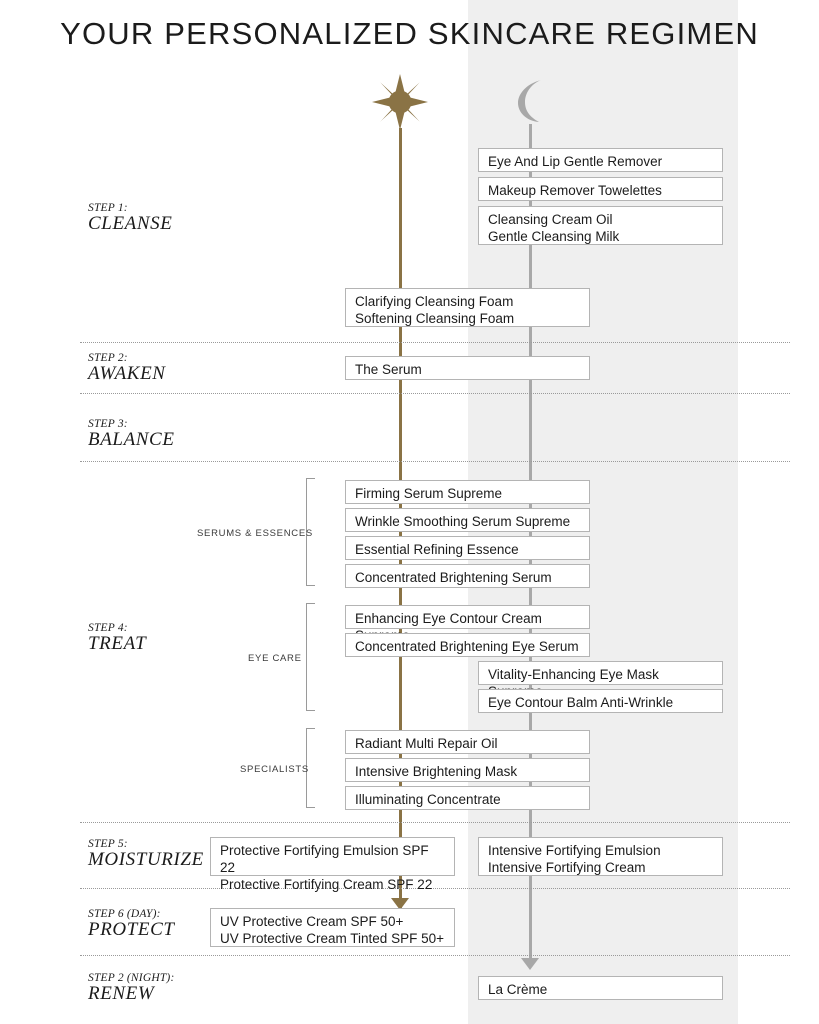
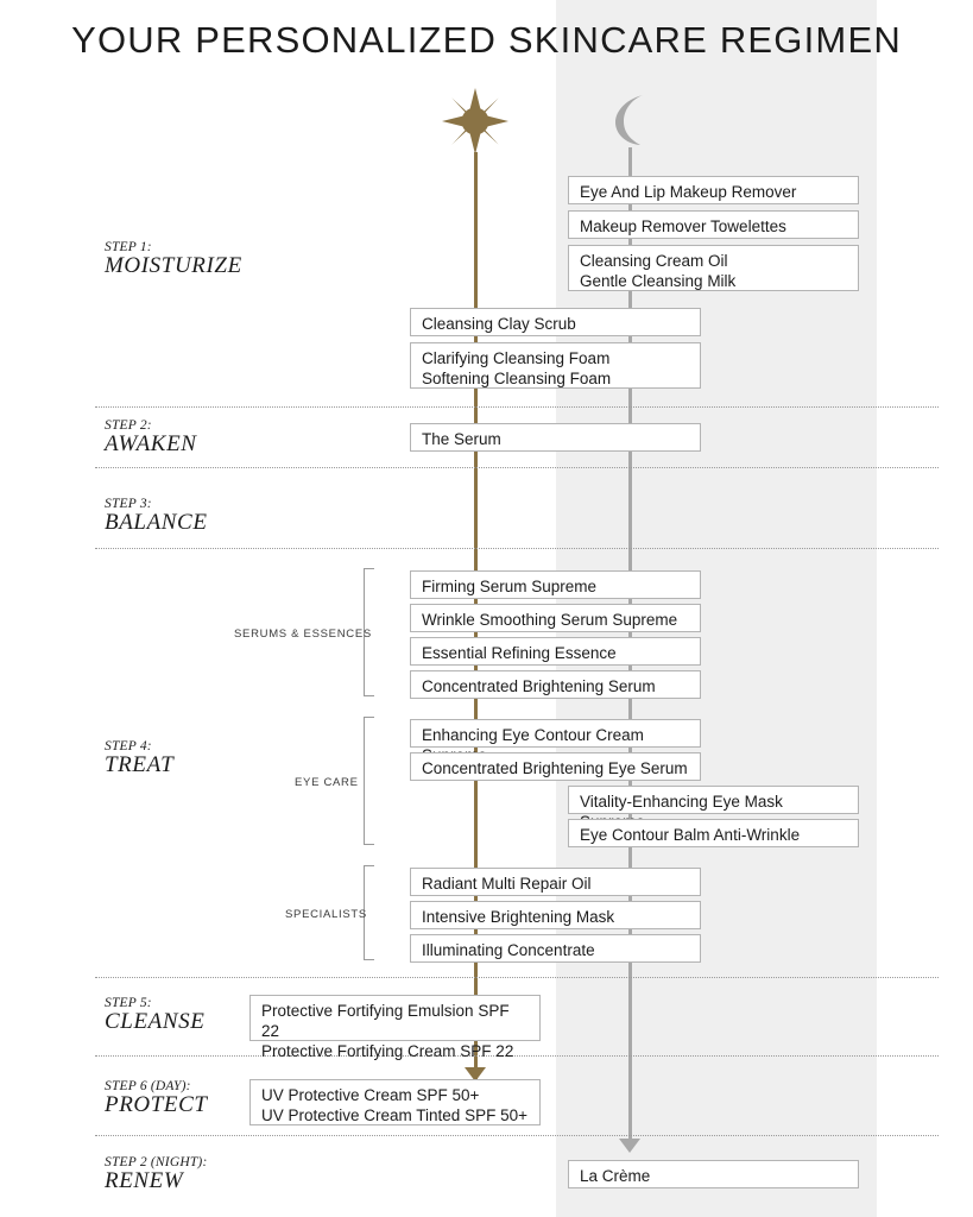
  YOUR PERSONALIZED SKINCARE REGIMEN
  STEP 1:
- CLEANSE
+ MOISTURIZE
  STEP 2:
  AWAKEN
  STEP 3:
  BALANCE
  STEP 4:
  TREAT
  STEP 5:
- MOISTURIZE
+ CLEANSE
  STEP 6 (DAY):
  PROTECT
  STEP 2 (NIGHT):
  RENEW
- Eye And Lip Gentle Remover
+ Eye And Lip Makeup Remover
  Makeup Remover Towelettes
  Cleansing Cream Oil
  Gentle Cleansing Milk
+ Cleansing Clay Scrub
  Clarifying Cleansing Foam
  Softening Cleansing Foam
  The Serum
  SERUMS & ESSENCES
  Firming Serum Supreme
  Wrinkle Smoothing Serum Supreme
  Essential Refining Essence
  Concentrated Brightening Serum
  EYE CARE
  Enhancing Eye Contour Cream
  Concentrated Brightening Eye Serum
  Vitality-Enhancing Eye Mask
  Eye Contour Balm Anti-Wrinkle
  SPECIALISTS
  Radiant Multi Repair Oil
  Intensive Brightening Mask
  Illuminating Concentrate
  Protective Fortifying Emulsion SPF 22
  Protective Fortifying Cream SPF 22
- Intensive Fortifying Emulsion
- Intensive Fortifying Cream
  UV Protective Cream SPF 50+
  UV Protective Cream Tinted SPF 50+
  La Crème
